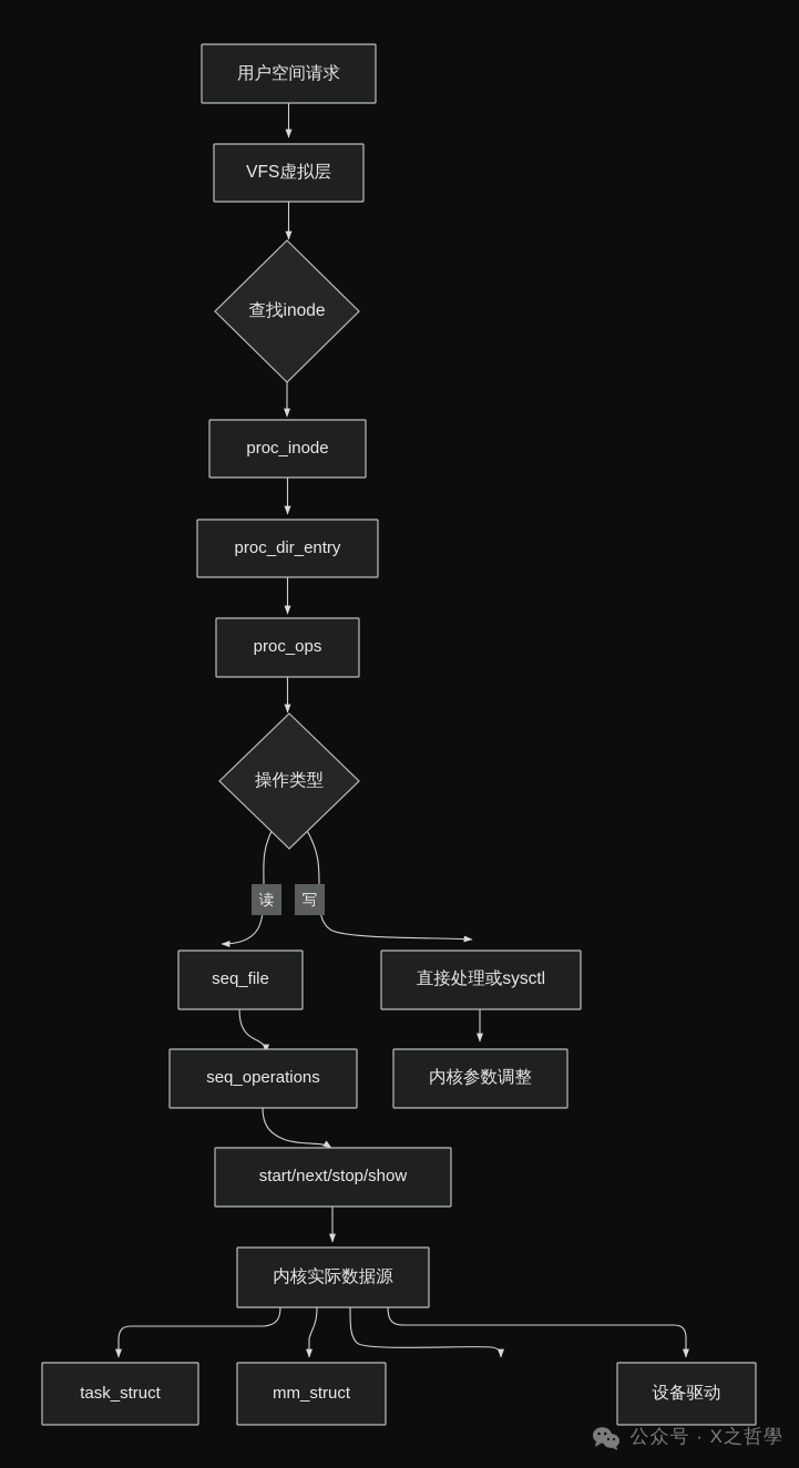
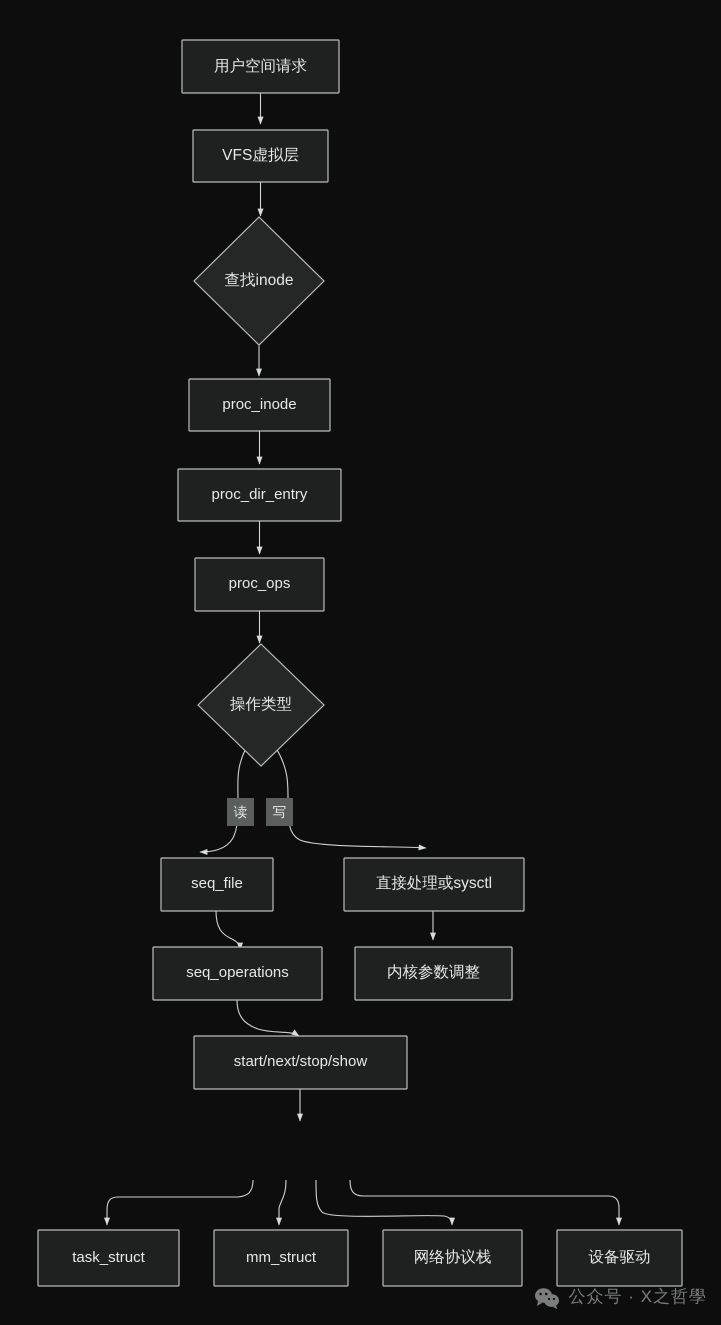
  用户空间请求
  VFS虚拟层
  查找inode
  proc_inode
  proc_dir_entry
  proc_ops
  操作类型
  读
  写
  seq_file
  直接处理或sysctl
  seq_operations
  内核参数调整
  start/next/stop/show
- 内核实际数据源
  task_struct
  mm_struct
+ 网络协议栈
  设备驱动
  公众号 · X之哲學
